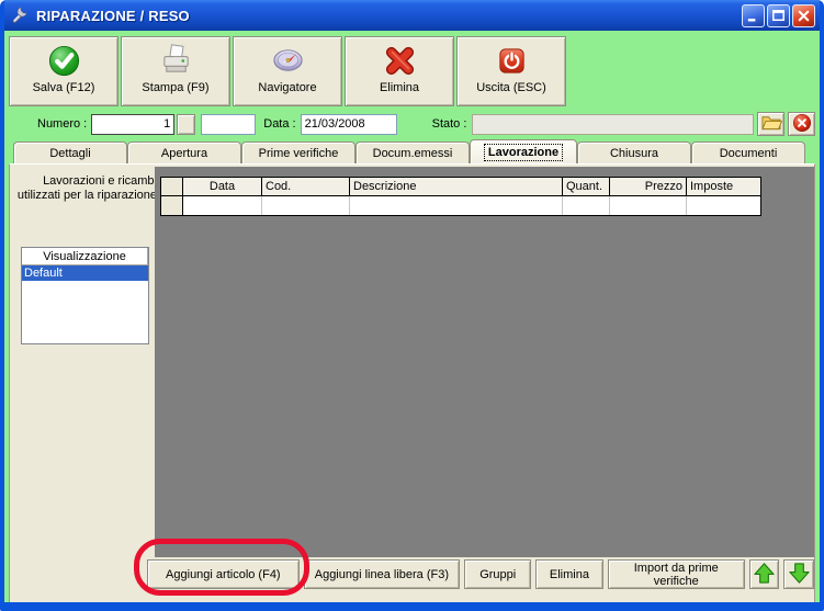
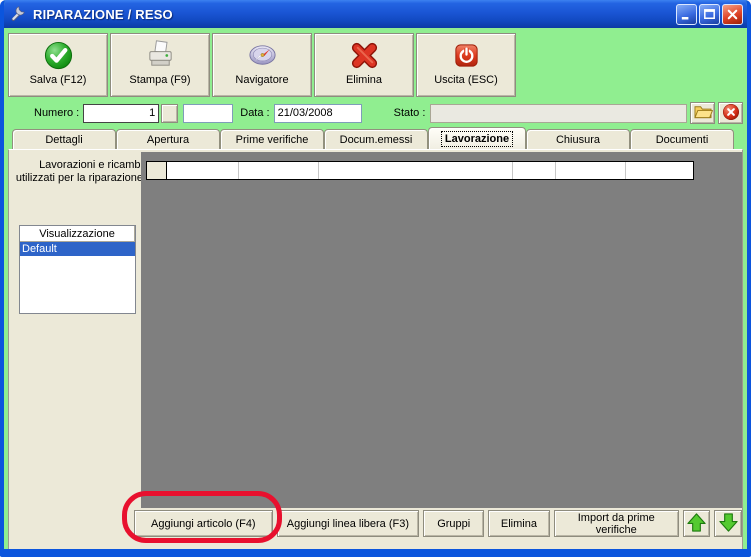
  RIPARAZIONE / RESO
  Salva (F12)
  Stampa (F9)
  Navigatore
  Elimina
  Uscita (ESC)
  Numero :
  1
  Data :
  21/03/2008
  Stato :
  Dettagli
  Apertura
  Prime verifiche
  Docum.emessi
  Lavorazione
  Chiusura
  Documenti
  Lavorazioni e ricamb utilizzati per la riparazione
  Visualizzazione
  Default
- Data
- Cod.
- Descrizione
- Quant.
- Prezzo
- Imposte
  Aggiungi articolo (F4)
  Aggiungi linea libera (F3)
  Gruppi
  Elimina
  Import da prime verifiche
